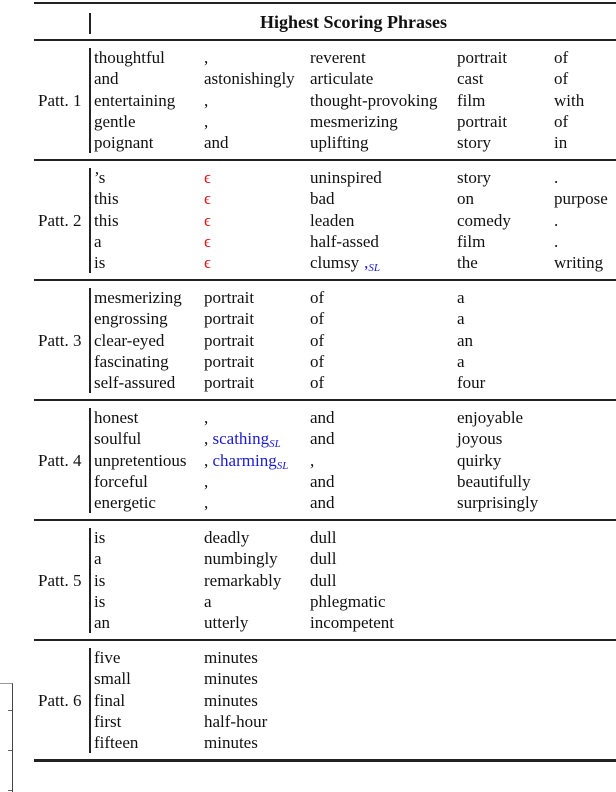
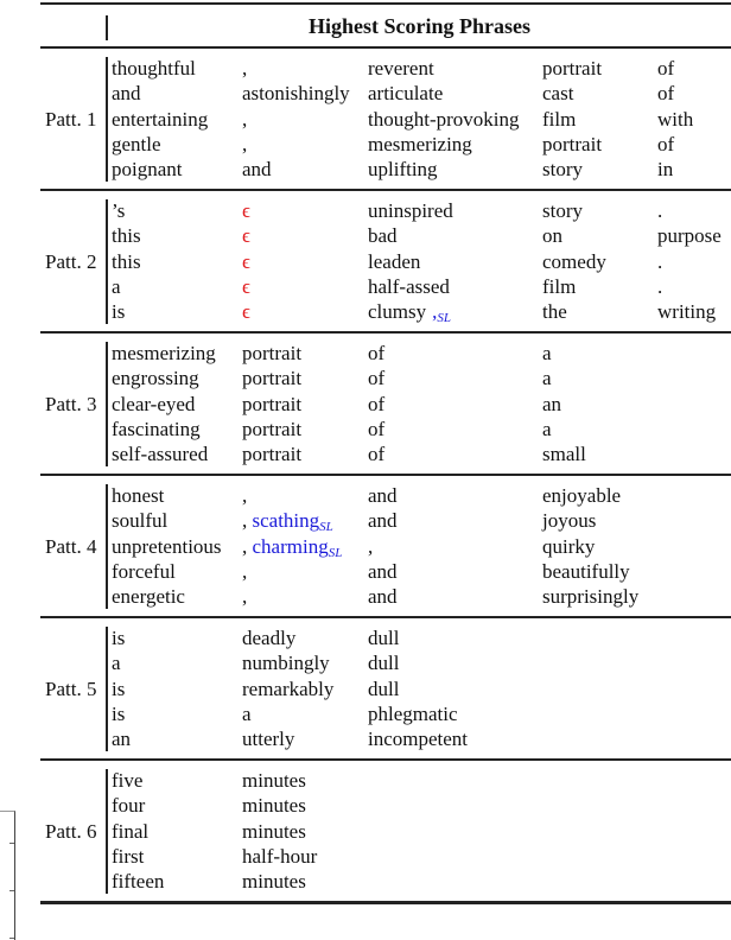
  Highest Scoring Phrases
  Patt. 1
  thoughtful
  ,
  reverent
  portrait
  of
  and
  astonishingly
  articulate
  cast
  of
  entertaining
  ,
  thought-provoking
  film
  with
  gentle
  ,
  mesmerizing
  portrait
  of
  poignant
  and
  uplifting
  story
  in
  Patt. 2
  ’s
  ϵ
  uninspired
  story
  .
  this
  ϵ
  bad
  on
  purpose
  this
  ϵ
  leaden
  comedy
  .
  a
  ϵ
  half-assed
  film
  .
  is
  ϵ
  clumsy ,SL
  the
  writing
  Patt. 3
  mesmerizing
  portrait
  of
  a
  engrossing
  portrait
  of
  a
  clear-eyed
  portrait
  of
  an
  fascinating
  portrait
  of
  a
  self-assured
  portrait
  of
- four
+ small
  Patt. 4
  honest
  ,
  and
  enjoyable
  soulful
  , scathingSL
  and
  joyous
  unpretentious
  , charmingSL
  ,
  quirky
  forceful
  ,
  and
  beautifully
  energetic
  ,
  and
  surprisingly
  Patt. 5
  is
  deadly
  dull
  a
  numbingly
  dull
  is
  remarkably
  dull
  is
  a
  phlegmatic
  an
  utterly
  incompetent
  Patt. 6
  five
  minutes
- small
+ four
  minutes
  final
  minutes
  first
  half-hour
  fifteen
  minutes
